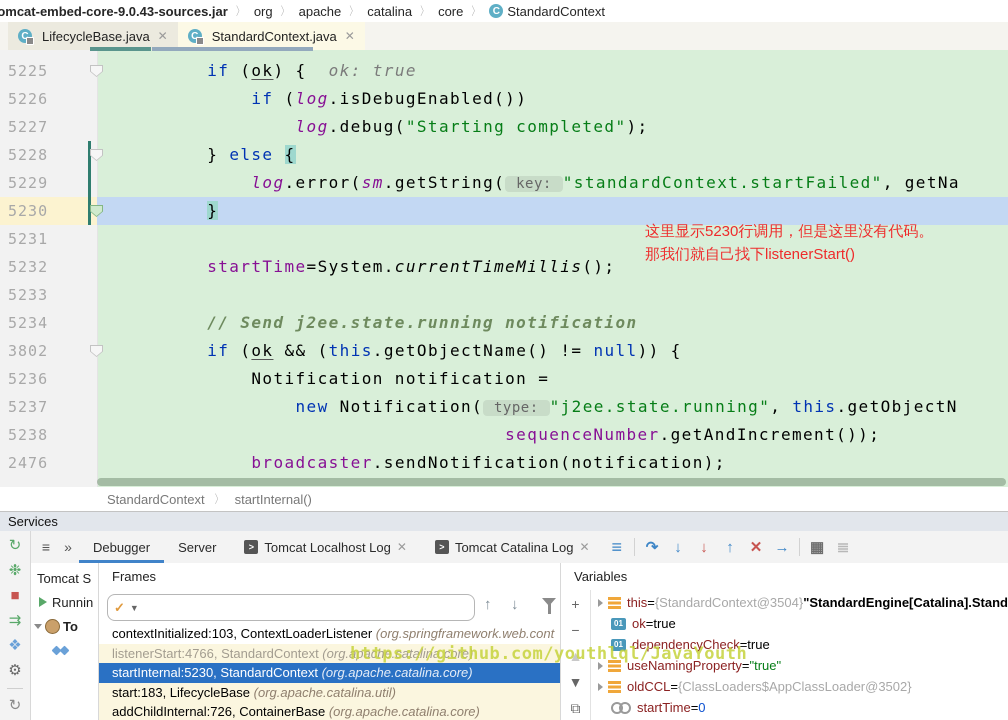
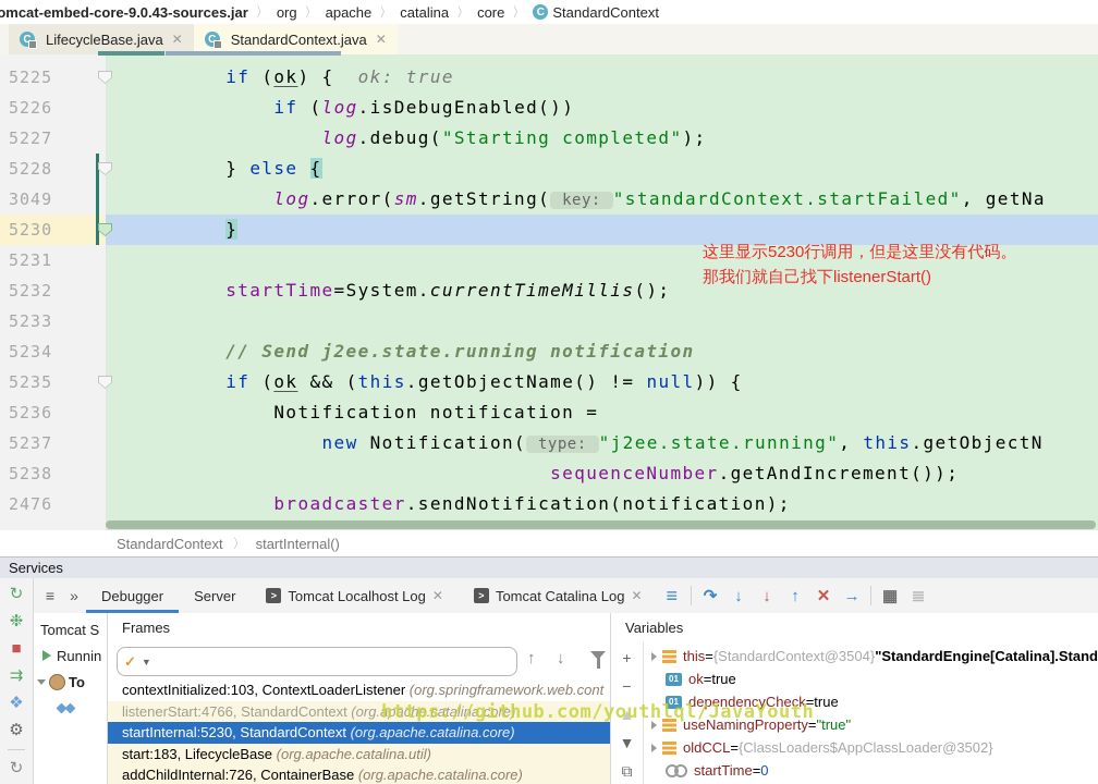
  omcat-embed-core-9.0.43-sources.jar
  〉
  org
  〉
  apache
  〉
  catalina
  〉
  core
  〉
  C
  StandardContext
  C
  LifecycleBase.java
  ✕
  C
  StandardContext.java
  ✕
  5225
  if (ok) { ok: true
  5226
  if (log.isDebugEnabled())
  5227
  log.debug("Starting completed");
  5228
  } else {
- 5229
+ 3049
  log.error(sm.getString( key: "standardContext.startFailed", getNa
  5230
  }
  5231
  5232
  startTime=System.currentTimeMillis();
  5233
  5234
  // Send j2ee.state.running notification
- 3802
+ 5235
  if (ok && (this.getObjectName() != null)) {
  5236
  Notification notification =
  5237
  new Notification( type: "j2ee.state.running", this.getObjectN
  5238
  sequenceNumber.getAndIncrement());
  2476
  broadcaster.sendNotification(notification);
  这里显示5230行调用，但是这里没有代码。
  那我们就自己找下listenerStart()
  StandardContext
  〉
  startInternal()
  Services
  ↻
  ❉
  ■
  ⇉
  ❖
  ⚙
  ↻
  ≡
  »
  Debugger
  Server
  >
  Tomcat Localhost Log
  ✕
  >
  Tomcat Catalina Log
  ✕
  ≡
  ↷
  ↓
  ↓
  ↑
  ✕
  →
  ▦
  ≣
  Tomcat S
  Runnin
  To
  Frames
  ✓
  ▼
  ↑
  ↓
  contextInitialized:103, ContextLoaderListener (org.springframework.web.cont
  listenerStart:4766, StandardContext (org.apache.catalina.core)
  startInternal:5230, StandardContext (org.apache.catalina.core)
  start:183, LifecycleBase (org.apache.catalina.util)
  addChildInternal:726, ContainerBase (org.apache.catalina.core)
  Variables
  +
  −
  ▲
  ▼
  ⧉
  this
  =
  {StandardContext@3504}
  "StandardEngine[Catalina].Stand
  01
  ok
  =
  true
  01
  dependencyCheck
  =
  true
  useNamingProperty
  =
  "true"
  oldCCL
  =
  {ClassLoaders$AppClassLoader@3502}
  startTime
  =
  0
  https://github.com/youthlql/JavaYouth
